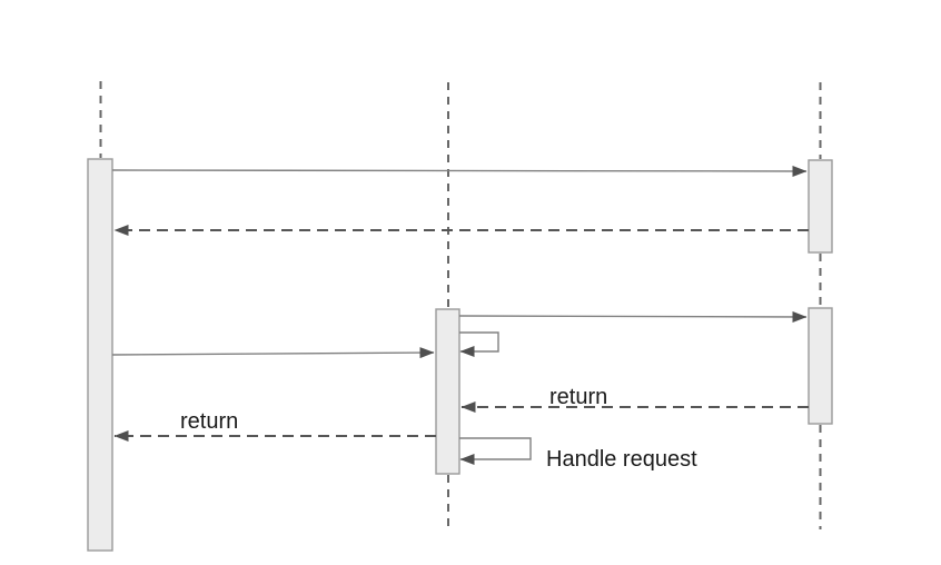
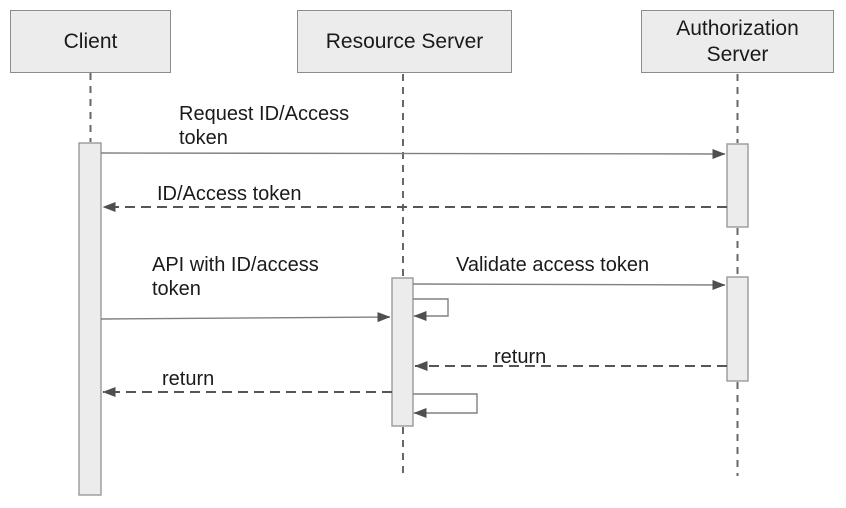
+ Client
+ Resource Server
+ Authorization Server
+ Request ID/Access token
+ ID/Access token
+ API with ID/access token
+ Validate access token
  return
  return
- Handle request
